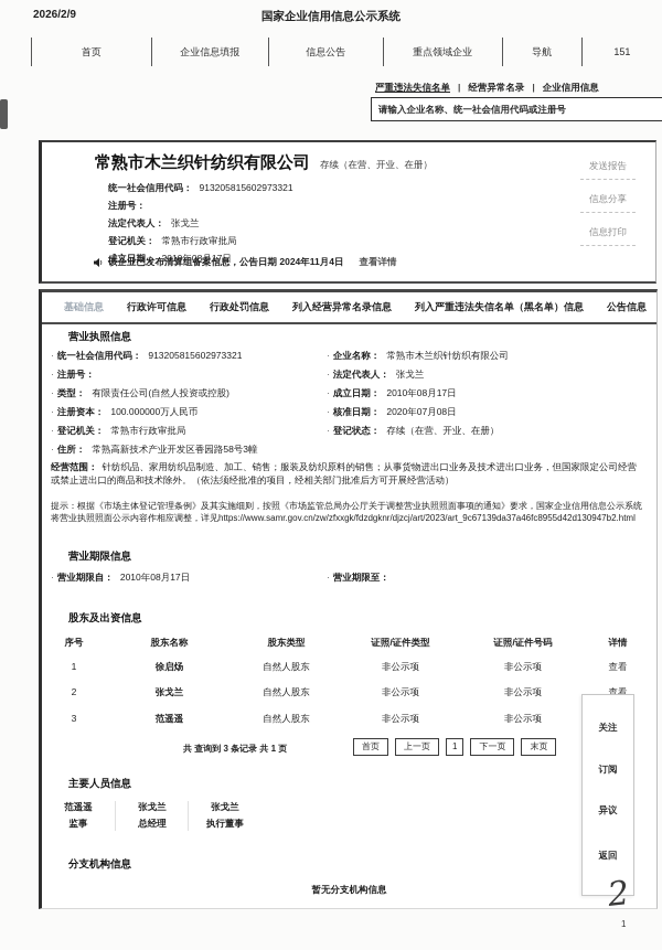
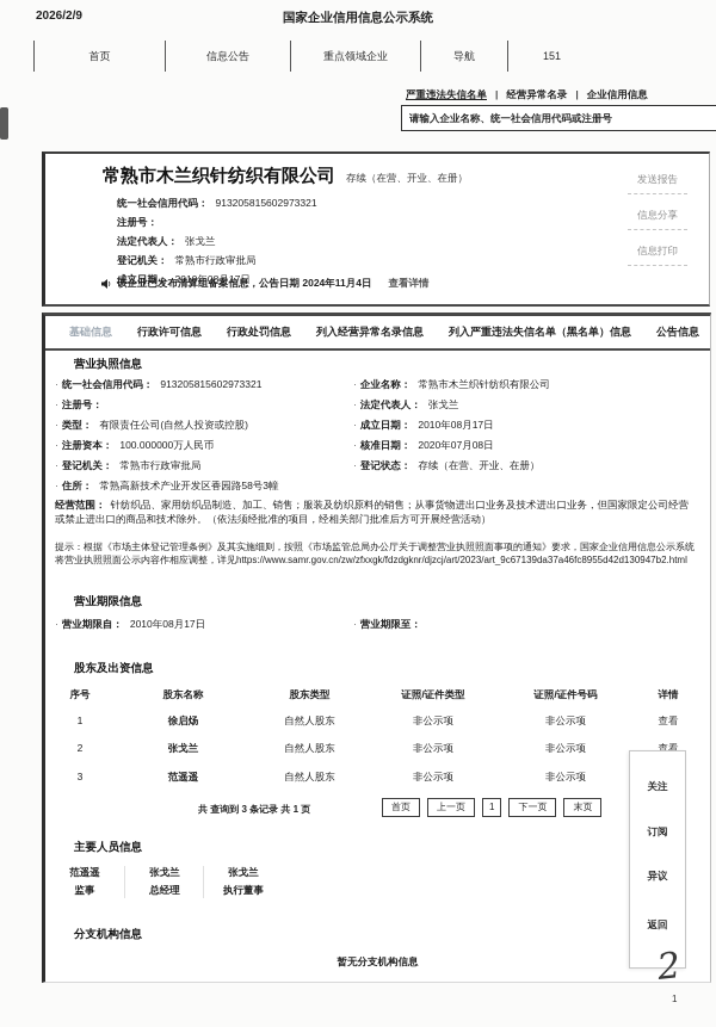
  2026/2/9
  国家企业信用信息公示系统
  首页
- 企业信息填报
  信息公告
  重点领域企业
  导航
  151
  严重违法失信名单
  |
  经营异常名录
  |
  企业信用信息
  请输入企业名称、统一社会信用代码或注册号
  常熟市木兰织针纺织有限公司 存续（在营、开业、在册）
  统一社会信用代码： 913205815602973321
  注册号：
  法定代表人： 张戈兰
  登记机关： 常熟市行政审批局
  成立日期： 2010年08月17日
  该企业已发布清算组备案信息，公告日期 2024年11月4日
  查看详情
  发送报告
  信息分享
  信息打印
  基础信息
  行政许可信息
  行政处罚信息
  列入经营异常名录信息
  列入严重违法失信名单（黑名单）信息
  公告信息
  营业执照信息
  统一社会信用代码： 913205815602973321
  注册号：
  类型： 有限责任公司(自然人投资或控股)
  注册资本： 100.000000万人民币
  登记机关： 常熟市行政审批局
  企业名称： 常熟市木兰织针纺织有限公司
  法定代表人： 张戈兰
  成立日期： 2010年08月17日
  核准日期： 2020年07月08日
  登记状态： 存续（在营、开业、在册）
  住所： 常熟高新技术产业开发区香园路58号3幢
  经营范围： 针纺织品、家用纺织品制造、加工、销售；服装及纺织原料的销售；从事货物进出口业务及技术进出口业务，但国家限定公司经营或禁止进出口的商品和技术除外。（依法须经批准的项目，经相关部门批准后方可开展经营活动）
  提示：根据《市场主体登记管理条例》及其实施细则，按照《市场监管总局办公厅关于调整营业执照照面事项的通知》要求，国家企业信用信息公示系统将营业执照照面公示内容作相应调整，详见https://www.samr.gov.cn/zw/zfxxgk/fdzdgknr/djzcj/art/2023/art_9c67139da37a46fc8955d42d130947b2.html
  营业期限信息
  营业期限自： 2010年08月17日
  营业期限至：
  股东及出资信息
  序号
  股东名称
  股东类型
  证照/证件类型
  证照/证件号码
  详情
  1
  徐启炀
  自然人股东
  非公示项
  非公示项
  查看
  2
  张戈兰
  自然人股东
  非公示项
  非公示项
  查看
  3
  范遥遥
  自然人股东
  非公示项
  非公示项
  共 查询到 3 条记录 共 1 页
  首页
  上一页
  1
  下一页
  末页
  主要人员信息
  范遥遥
  监事
  张戈兰
  总经理
  张戈兰
  执行董事
  分支机构信息
  暂无分支机构信息
  关注
  订阅
  异议
  返回
  1
